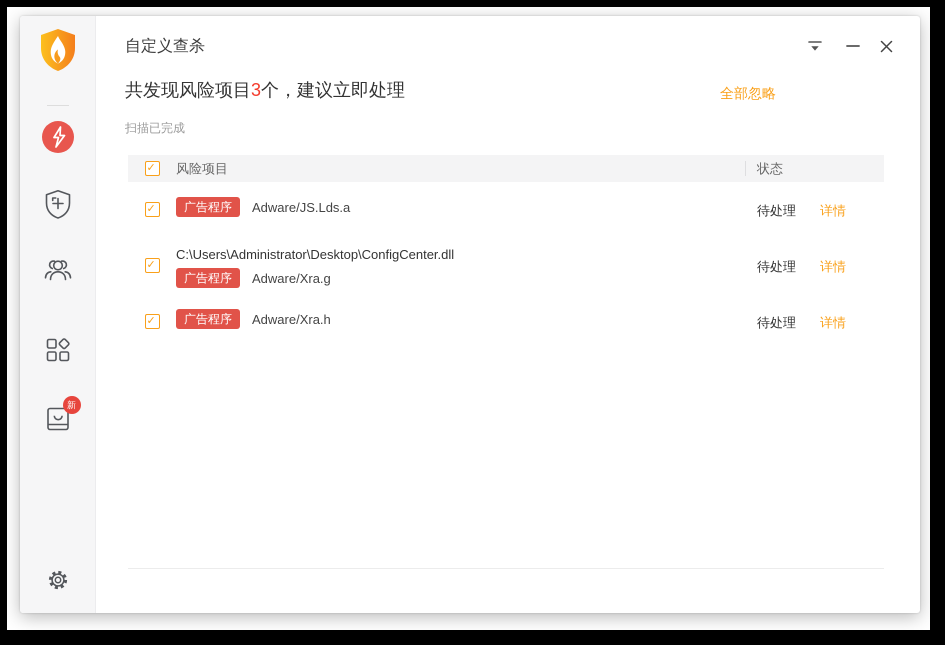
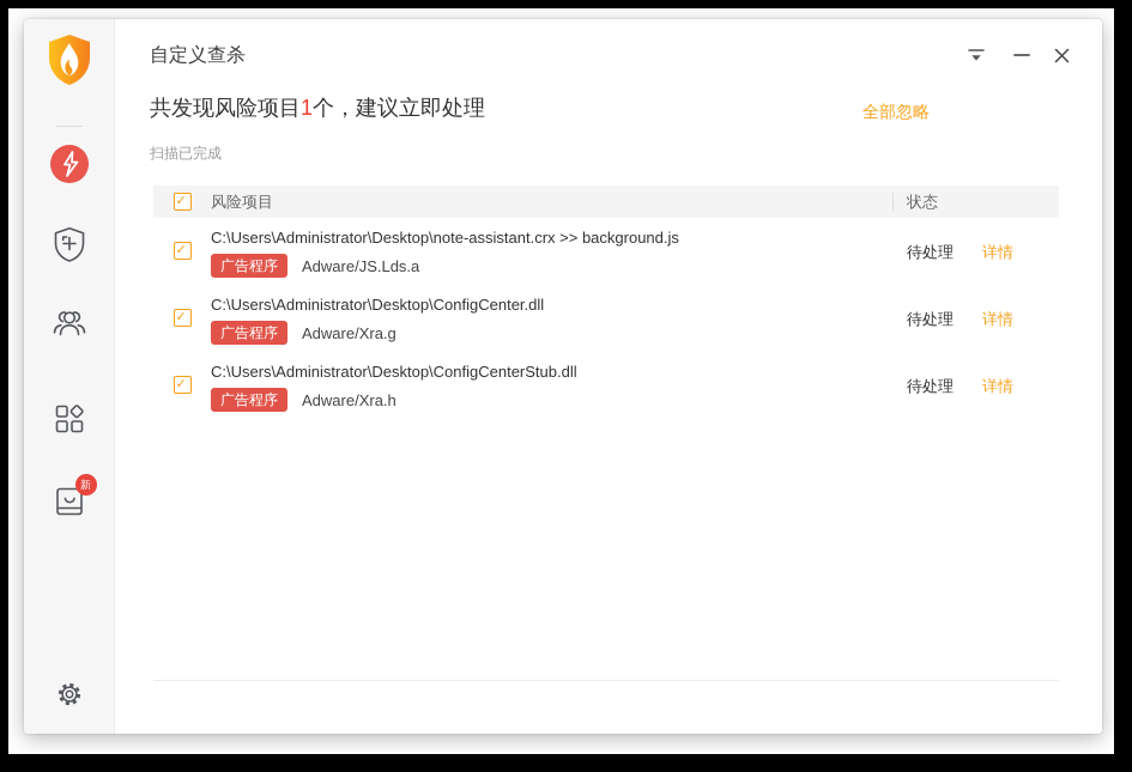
  新
  自定义查杀
- 共发现风险项目3个，建议立即处理
+ 共发现风险项目1个，建议立即处理
  全部忽略
  扫描已完成
  风险项目
  状态
+ C:\Users\Administrator\Desktop\note-assistant.crx >> background.js
  广告程序
  Adware/JS.Lds.a
  待处理
  详情
  C:\Users\Administrator\Desktop\ConfigCenter.dll
  广告程序
  Adware/Xra.g
  待处理
  详情
+ C:\Users\Administrator\Desktop\ConfigCenterStub.dll
  广告程序
  Adware/Xra.h
  待处理
  详情
